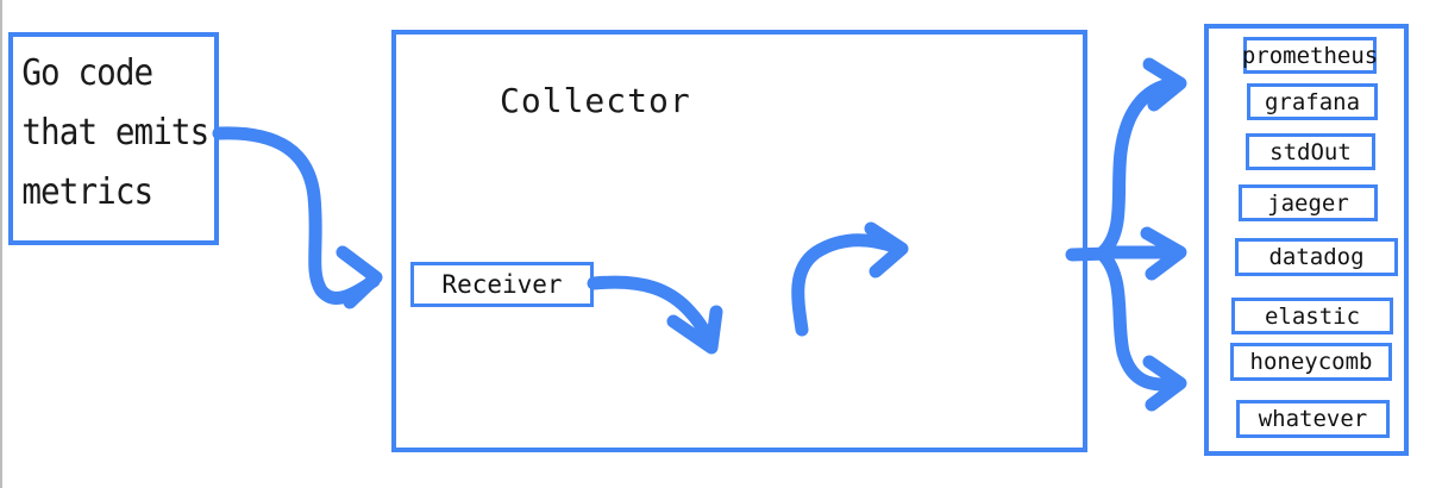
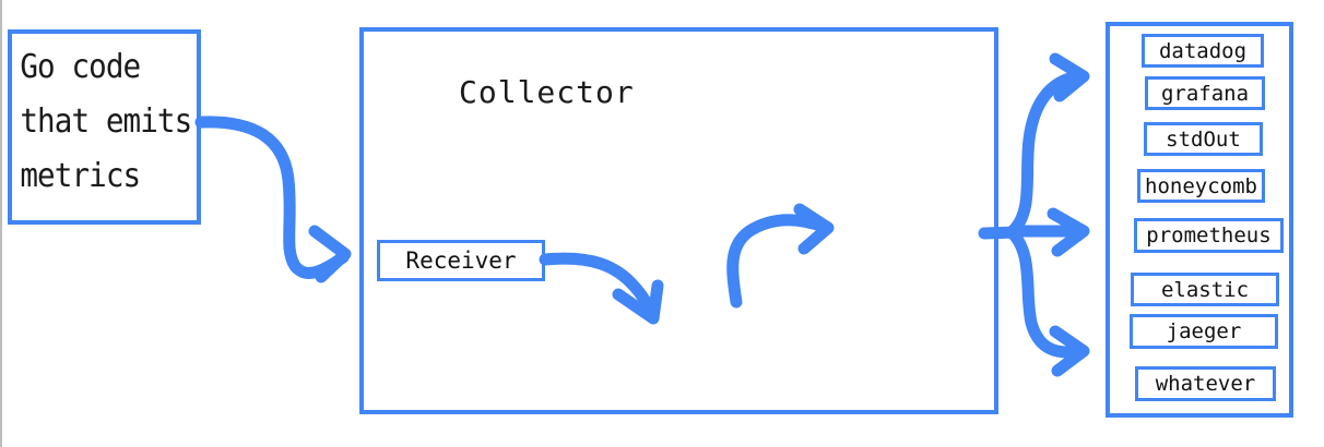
  Go code
  that emits
  metrics
  Collector
  Receiver
- prometheus
+ datadog
  grafana
  stdOut
- jaeger
+ honeycomb
- datadog
+ prometheus
  elastic
- honeycomb
+ jaeger
  whatever
